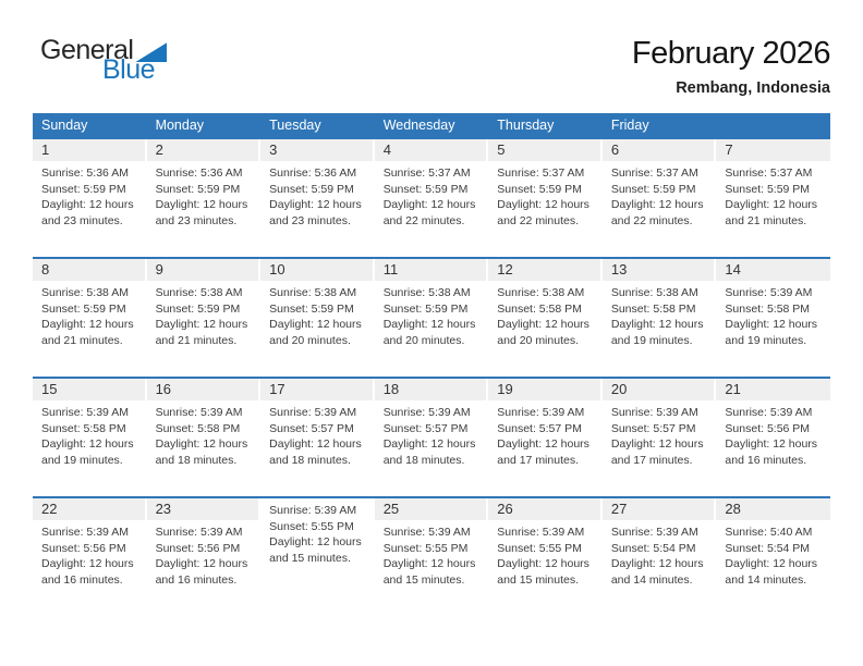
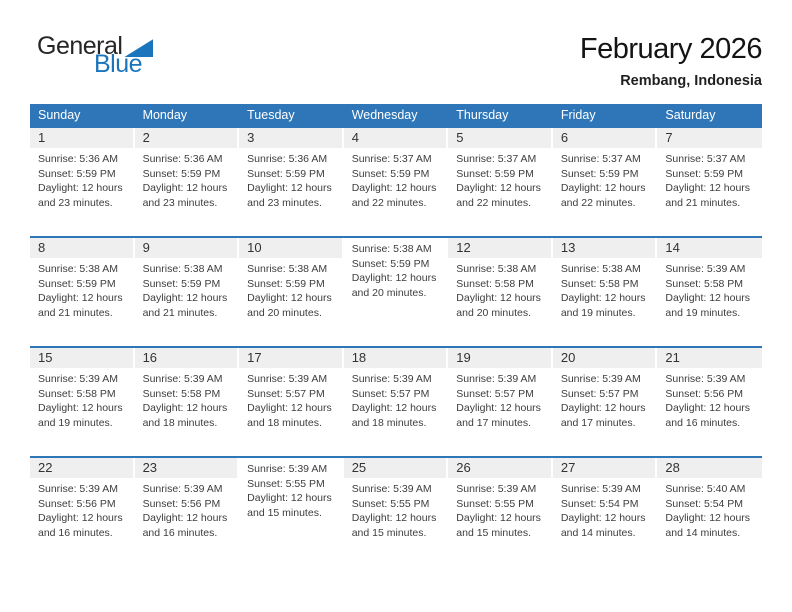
  General
  Blue
  February 2026
  Rembang, Indonesia
  Sunday
  Monday
  Tuesday
  Wednesday
  Thursday
  Friday
+ Saturday
  1
  Sunrise: 5:36 AM
  Sunset: 5:59 PM
  Daylight: 12 hours
  and 23 minutes.
  2
  Sunrise: 5:36 AM
  Sunset: 5:59 PM
  Daylight: 12 hours
  and 23 minutes.
  3
  Sunrise: 5:36 AM
  Sunset: 5:59 PM
  Daylight: 12 hours
  and 23 minutes.
  4
  Sunrise: 5:37 AM
  Sunset: 5:59 PM
  Daylight: 12 hours
  and 22 minutes.
  5
  Sunrise: 5:37 AM
  Sunset: 5:59 PM
  Daylight: 12 hours
  and 22 minutes.
  6
  Sunrise: 5:37 AM
  Sunset: 5:59 PM
  Daylight: 12 hours
  and 22 minutes.
  7
  Sunrise: 5:37 AM
  Sunset: 5:59 PM
  Daylight: 12 hours
  and 21 minutes.
  8
  Sunrise: 5:38 AM
  Sunset: 5:59 PM
  Daylight: 12 hours
  and 21 minutes.
  9
  Sunrise: 5:38 AM
  Sunset: 5:59 PM
  Daylight: 12 hours
  and 21 minutes.
  10
  Sunrise: 5:38 AM
  Sunset: 5:59 PM
  Daylight: 12 hours
  and 20 minutes.
- 11
  Sunrise: 5:38 AM
  Sunset: 5:59 PM
  Daylight: 12 hours
  and 20 minutes.
  12
  Sunrise: 5:38 AM
  Sunset: 5:58 PM
  Daylight: 12 hours
  and 20 minutes.
  13
  Sunrise: 5:38 AM
  Sunset: 5:58 PM
  Daylight: 12 hours
  and 19 minutes.
  14
  Sunrise: 5:39 AM
  Sunset: 5:58 PM
  Daylight: 12 hours
  and 19 minutes.
  15
  Sunrise: 5:39 AM
  Sunset: 5:58 PM
  Daylight: 12 hours
  and 19 minutes.
  16
  Sunrise: 5:39 AM
  Sunset: 5:58 PM
  Daylight: 12 hours
  and 18 minutes.
  17
  Sunrise: 5:39 AM
  Sunset: 5:57 PM
  Daylight: 12 hours
  and 18 minutes.
  18
  Sunrise: 5:39 AM
  Sunset: 5:57 PM
  Daylight: 12 hours
  and 18 minutes.
  19
  Sunrise: 5:39 AM
  Sunset: 5:57 PM
  Daylight: 12 hours
  and 17 minutes.
  20
  Sunrise: 5:39 AM
  Sunset: 5:57 PM
  Daylight: 12 hours
  and 17 minutes.
  21
  Sunrise: 5:39 AM
  Sunset: 5:56 PM
  Daylight: 12 hours
  and 16 minutes.
  22
  Sunrise: 5:39 AM
  Sunset: 5:56 PM
  Daylight: 12 hours
  and 16 minutes.
  23
  Sunrise: 5:39 AM
  Sunset: 5:56 PM
  Daylight: 12 hours
  and 16 minutes.
  Sunrise: 5:39 AM
  Sunset: 5:55 PM
  Daylight: 12 hours
  and 15 minutes.
  25
  Sunrise: 5:39 AM
  Sunset: 5:55 PM
  Daylight: 12 hours
  and 15 minutes.
  26
  Sunrise: 5:39 AM
  Sunset: 5:55 PM
  Daylight: 12 hours
  and 15 minutes.
  27
  Sunrise: 5:39 AM
  Sunset: 5:54 PM
  Daylight: 12 hours
  and 14 minutes.
  28
  Sunrise: 5:40 AM
  Sunset: 5:54 PM
  Daylight: 12 hours
  and 14 minutes.
